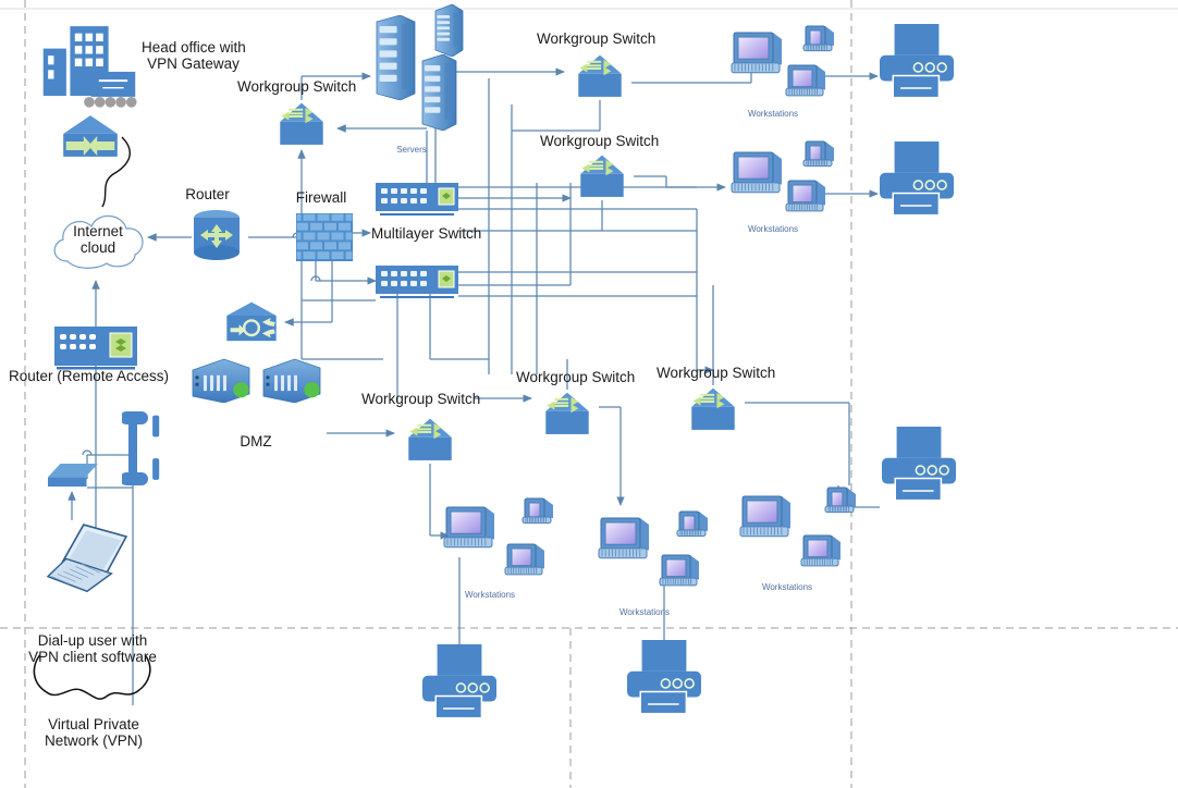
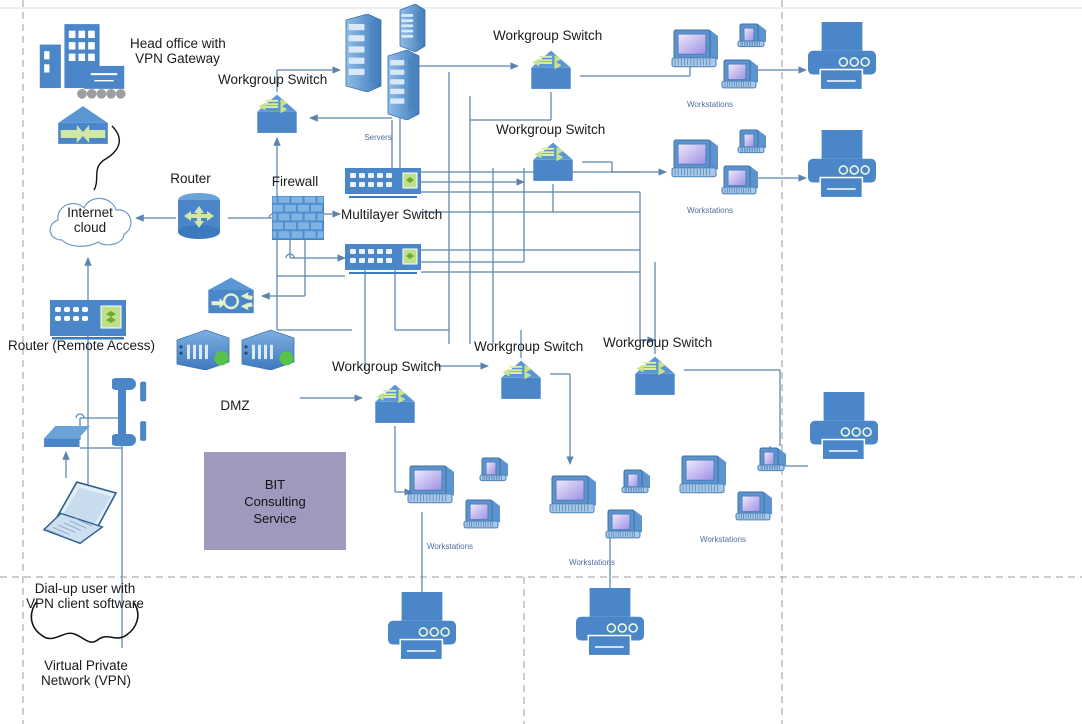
+ BIT
+ Consulting
+ Service
  Head office with
  VPN Gateway
  Workgroup Switch
  Workgroup Switch
  Workgroup Switch
  Workgroup Switch
  Workgroup Switch
  Workgroup Switch
  Router
  Firewall
  Multilayer Switch
  Internet
  cloud
  Router (Remote Access)
  DMZ
  Dial-up user with
  VPN client software
  Virtual Private
  Network (VPN)
  Servers
  Workstations
  Workstations
  Workstations
  Workstations
  Workstations
